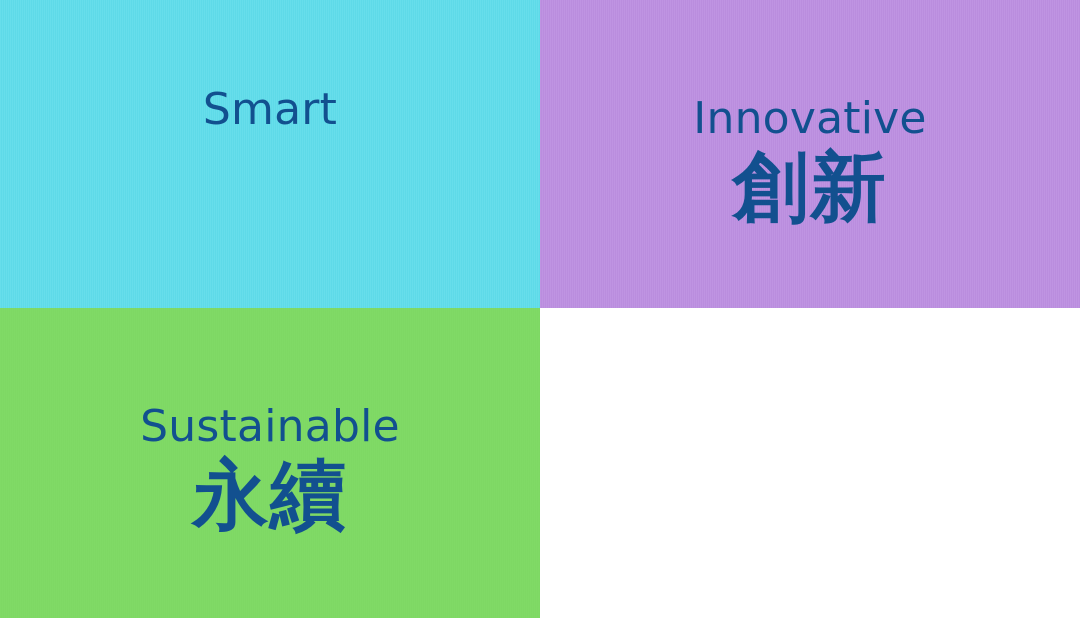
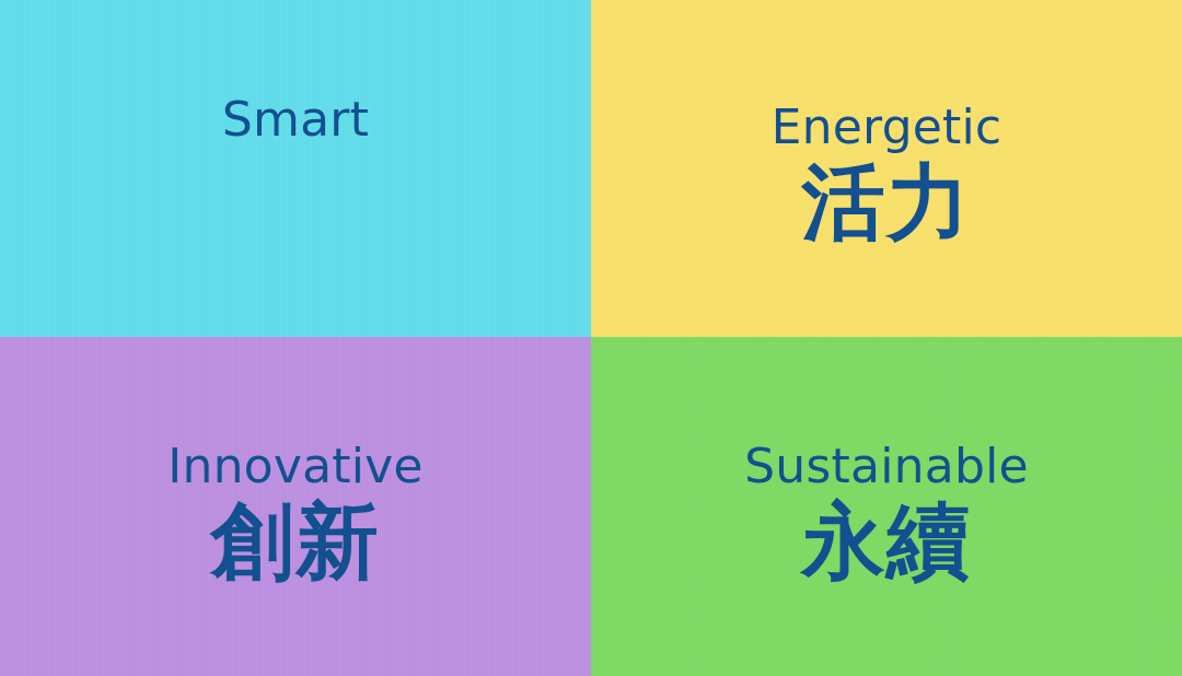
  Smart
+ Energetic
+ 活力
  Innovative
  創新
  Sustainable
  永續
